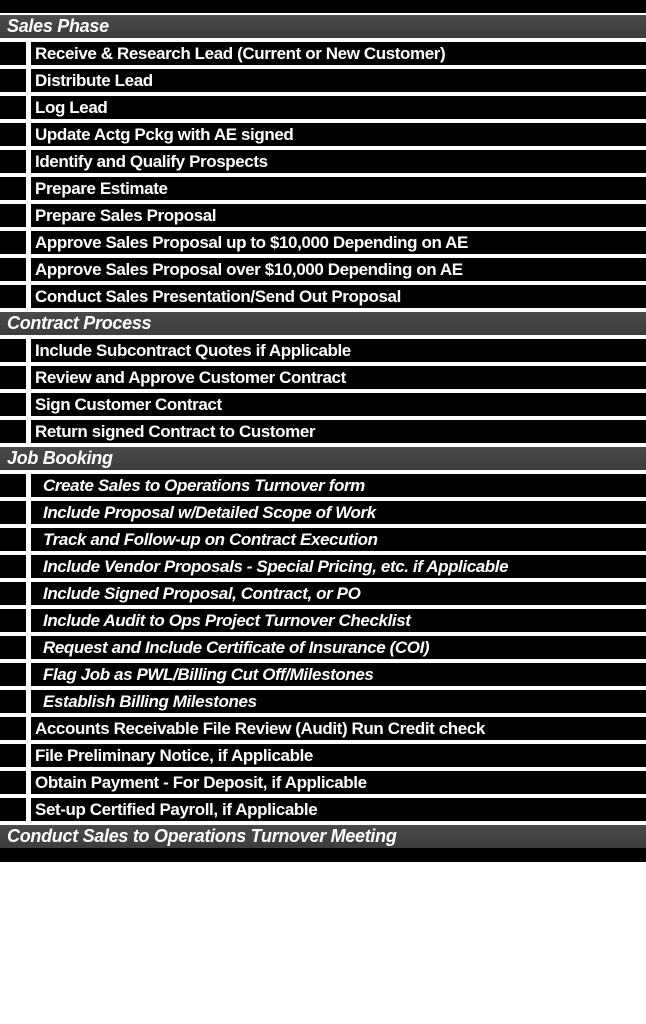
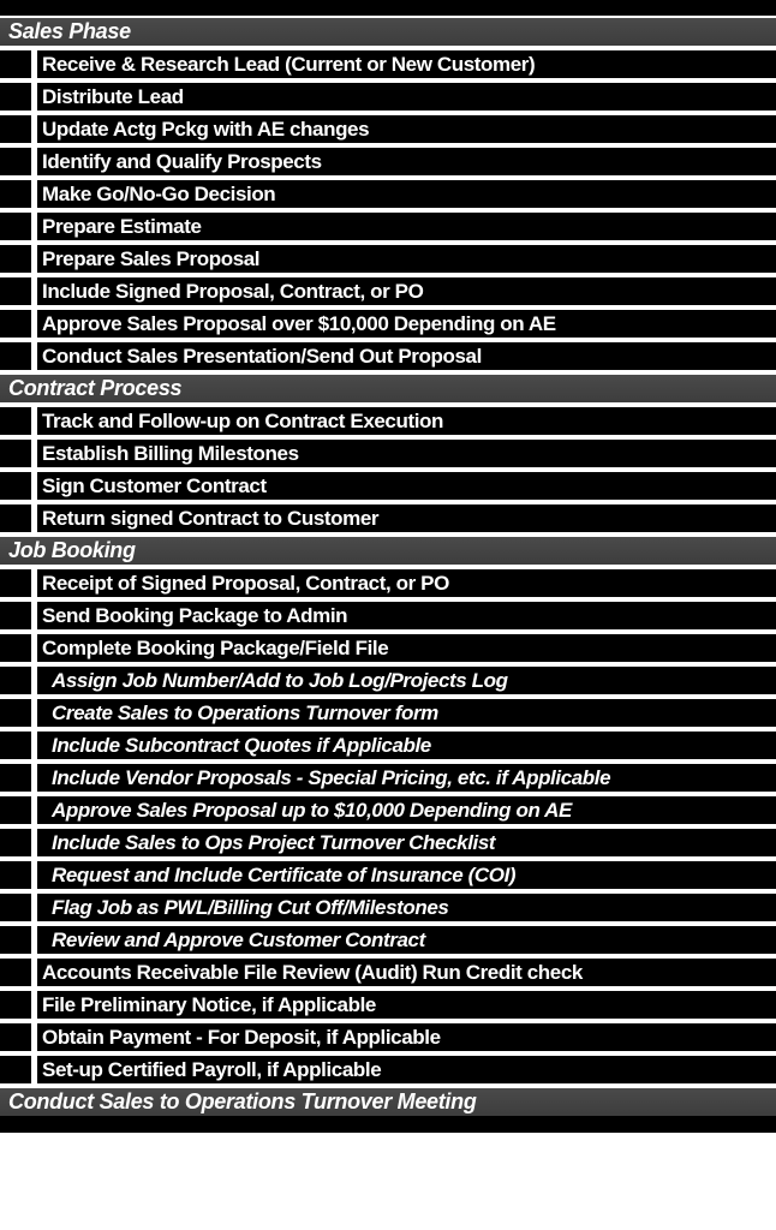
  Sales Phase
  Receive & Research Lead (Current or New Customer)
  Distribute Lead
- Log Lead
- Update Actg Pckg with AE signed
+ Update Actg Pckg with AE changes
  Identify and Qualify Prospects
+ Make Go/No-Go Decision
  Prepare Estimate
  Prepare Sales Proposal
- Approve Sales Proposal up to $10,000 Depending on AE
+ Include Signed Proposal, Contract, or PO
  Approve Sales Proposal over $10,000 Depending on AE
  Conduct Sales Presentation/Send Out Proposal
  Contract Process
- Include Subcontract Quotes if Applicable
+ Track and Follow-up on Contract Execution
- Review and Approve Customer Contract
+ Establish Billing Milestones
  Sign Customer Contract
  Return signed Contract to Customer
  Job Booking
+ Receipt of Signed Proposal, Contract, or PO
+ Send Booking Package to Admin
+ Complete Booking Package/Field File
+ Assign Job Number/Add to Job Log/Projects Log
  Create Sales to Operations Turnover form
- Include Proposal w/Detailed Scope of Work
- Track and Follow-up on Contract Execution
+ Include Subcontract Quotes if Applicable
  Include Vendor Proposals - Special Pricing, etc. if Applicable
- Include Signed Proposal, Contract, or PO
+ Approve Sales Proposal up to $10,000 Depending on AE
- Include Audit to Ops Project Turnover Checklist
+ Include Sales to Ops Project Turnover Checklist
  Request and Include Certificate of Insurance (COI)
  Flag Job as PWL/Billing Cut Off/Milestones
- Establish Billing Milestones
+ Review and Approve Customer Contract
  Accounts Receivable File Review (Audit) Run Credit check
  File Preliminary Notice, if Applicable
  Obtain Payment - For Deposit, if Applicable
  Set-up Certified Payroll, if Applicable
  Conduct Sales to Operations Turnover Meeting
